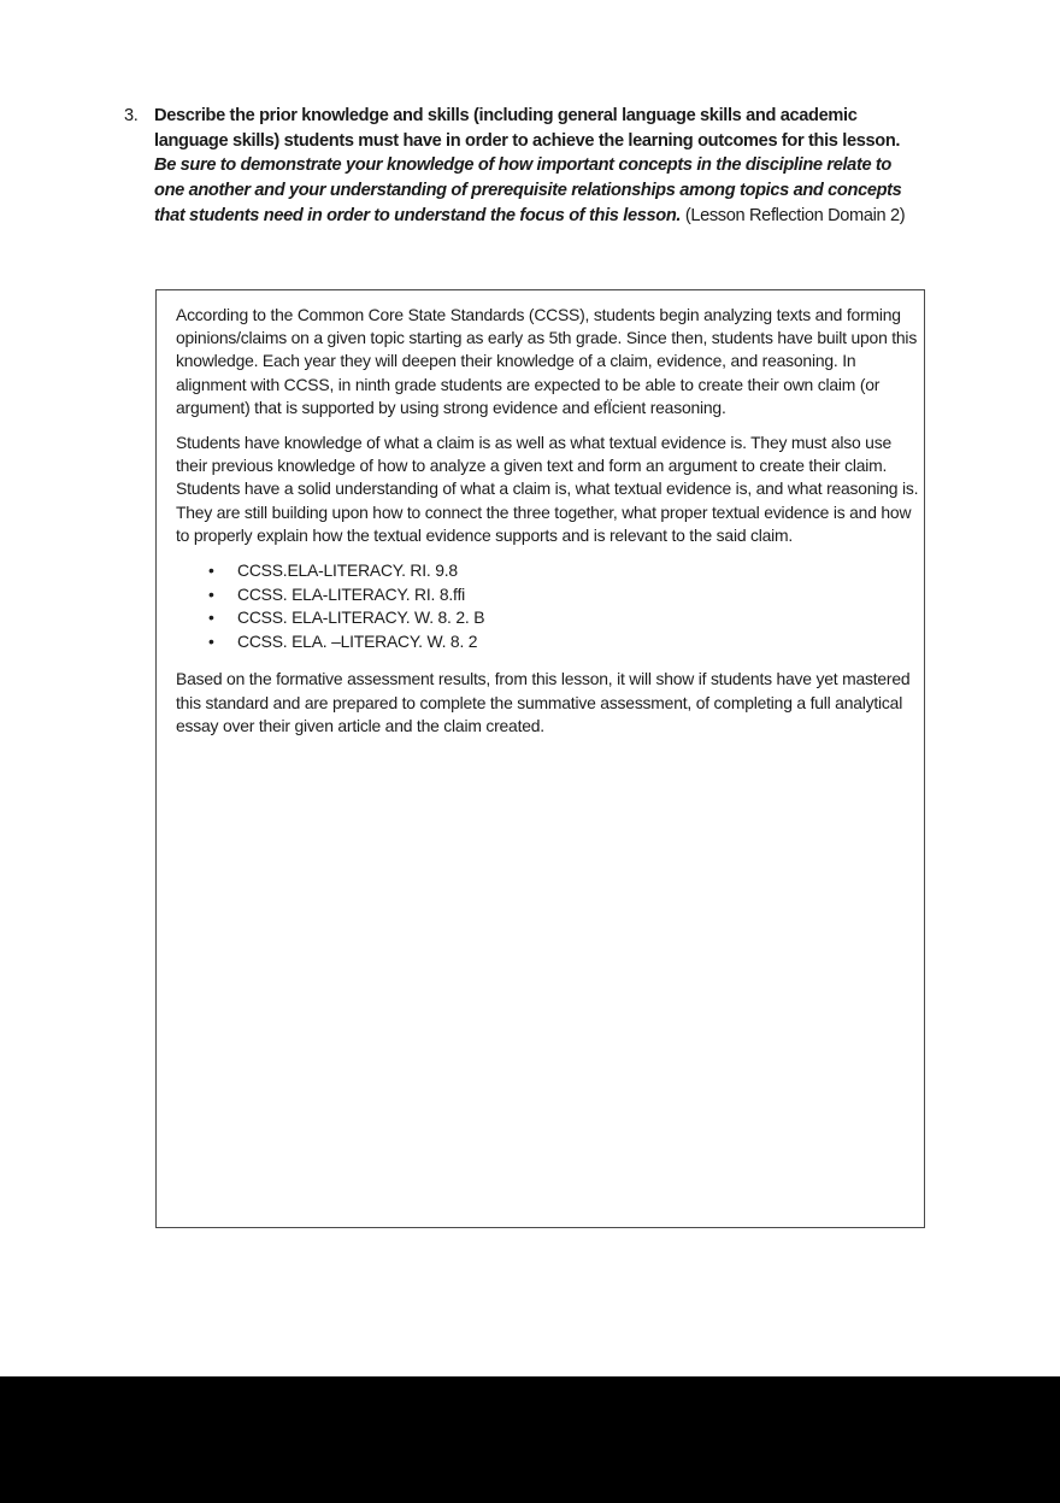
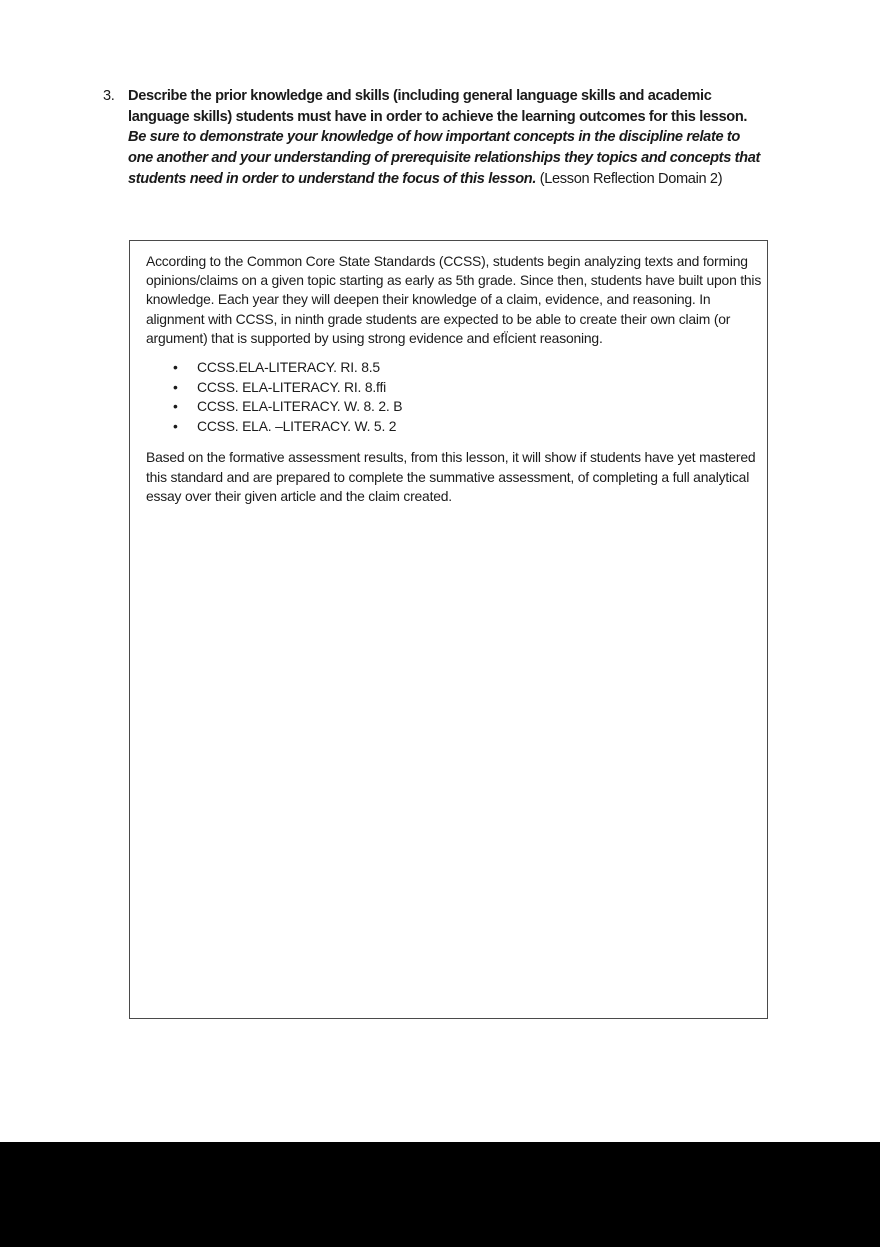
  3.
- Describe the prior knowledge and skills (including general language skills and academic language skills) students must have in order to achieve the learning outcomes for this lesson. Be sure to demonstrate your knowledge of how important concepts in the discipline relate to one another and your understanding of prerequisite relationships among topics and concepts that students need in order to understand the focus of this lesson. (Lesson Reflection Domain 2)
+ Describe the prior knowledge and skills (including general language skills and academic language skills) students must have in order to achieve the learning outcomes for this lesson. Be sure to demonstrate your knowledge of how important concepts in the discipline relate to one another and your understanding of prerequisite relationships they topics and concepts that students need in order to understand the focus of this lesson. (Lesson Reflection Domain 2)
  According to the Common Core State Standards (CCSS), students begin analyzing texts and forming opinions/claims on a given topic starting as early as 5th grade. Since then, students have built upon this knowledge. Each year they will deepen their knowledge of a claim, evidence, and reasoning. In alignment with CCSS, in ninth grade students are expected to be able to create their own claim (or argument) that is supported by using strong evidence and efÏcient reasoning.
- Students have knowledge of what a claim is as well as what textual evidence is. They must also use their previous knowledge of how to analyze a given text and form an argument to create their claim. Students have a solid understanding of what a claim is, what textual evidence is, and what reasoning is. They are still building upon how to connect the three together, what proper textual evidence is and how to properly explain how the textual evidence supports and is relevant to the said claim.
- CCSS.ELA-LITERACY. RI. 9.8
+ CCSS.ELA-LITERACY. RI. 8.5
  CCSS. ELA-LITERACY. RI. 8.ffi
  CCSS. ELA-LITERACY. W. 8. 2. B
- CCSS. ELA. –LITERACY. W. 8. 2
+ CCSS. ELA. –LITERACY. W. 5. 2
  Based on the formative assessment results, from this lesson, it will show if students have yet mastered this standard and are prepared to complete the summative assessment, of completing a full analytical essay over their given article and the claim created.
